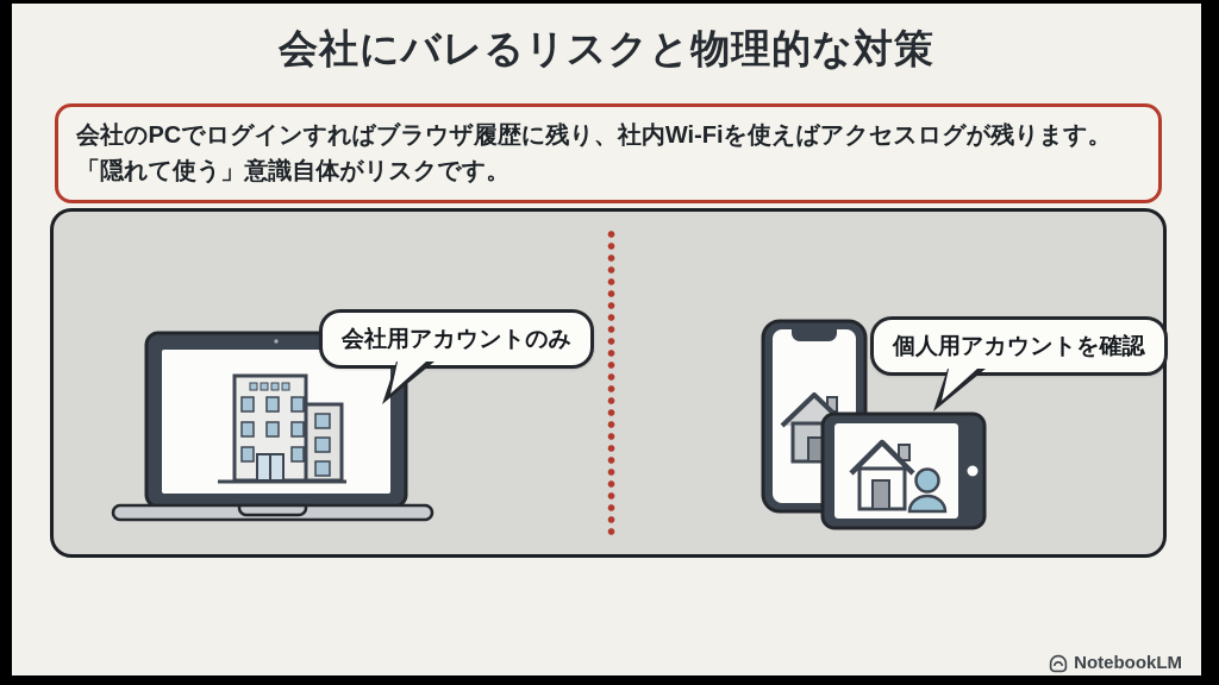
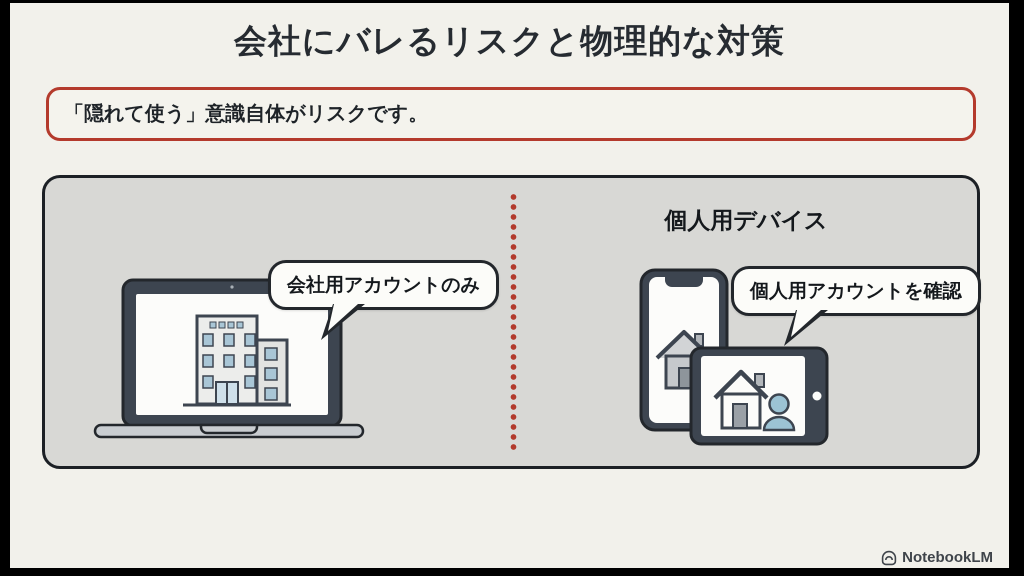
  会社にバレるリスクと物理的な対策
- 会社のPCでログインすればブラウザ履歴に残り、社内Wi-Fiを使えばアクセスログが残ります。
  「隠れて使う」意識自体がリスクです。
+ 個人用デバイス
  会社用アカウントのみ
  個人用アカウントを確認
  NotebookLM
